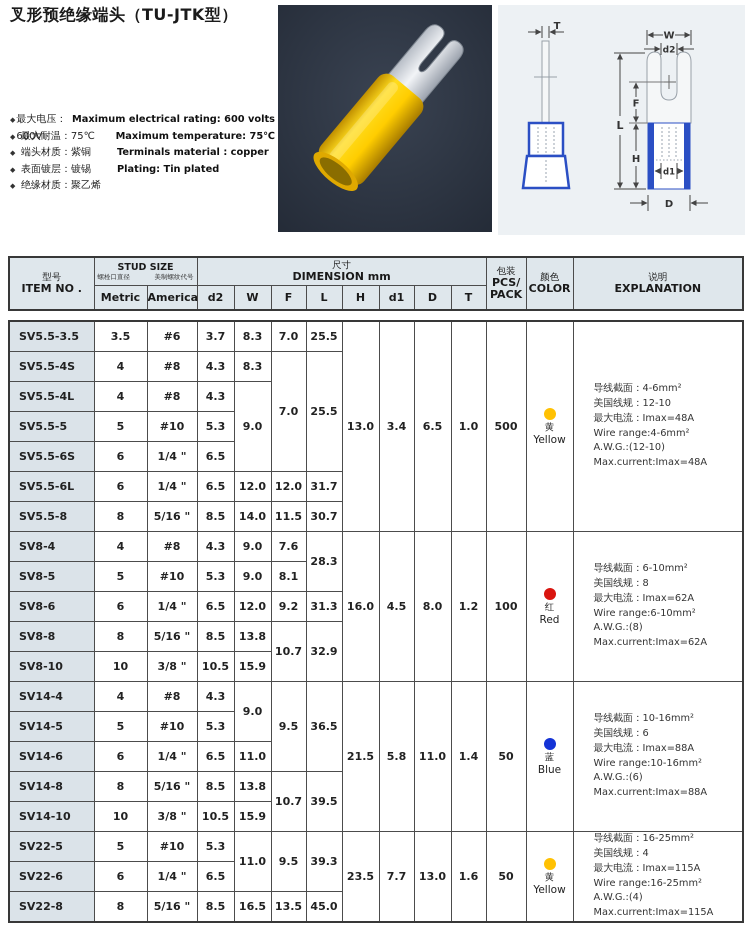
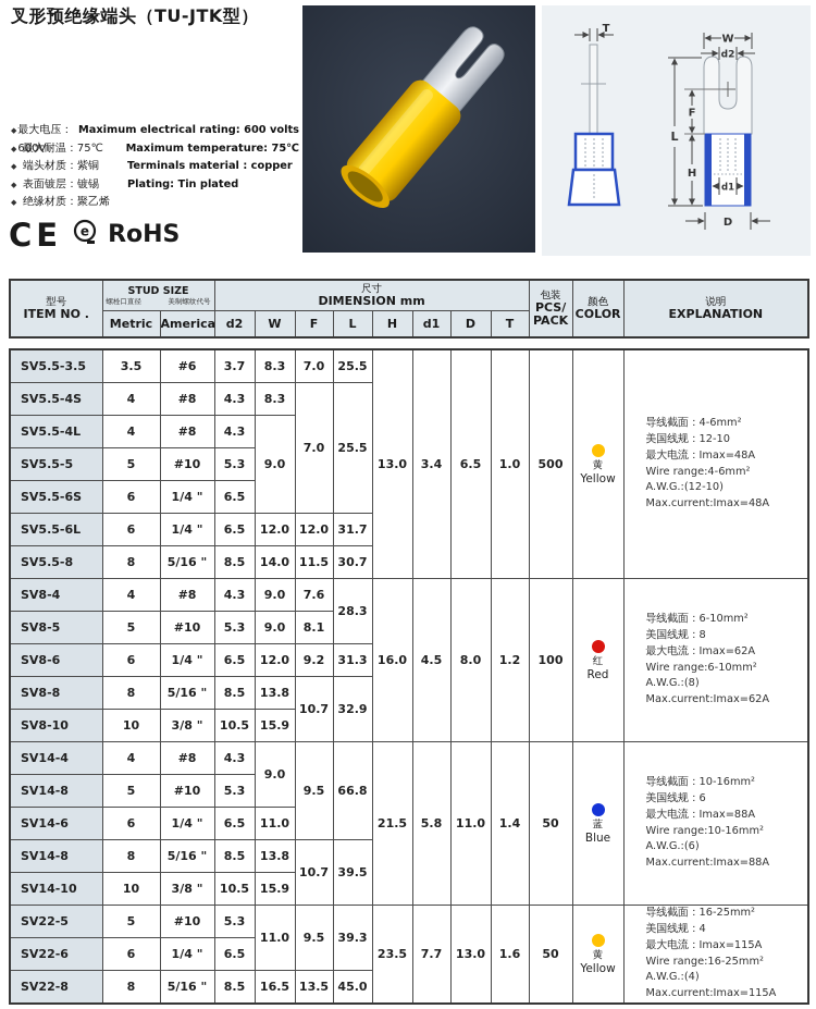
  叉形预绝缘端头（TU-JTK型）
  ◆
  最大电压：600V
  Maximum electrical rating: 600 volts
  ◆
  最大耐温：75℃
  Maximum temperature: 75℃
  ◆
  端头材质：紫铜
  Terminals material : copper
  ◆
  表面镀层：镀锡
  Plating: Tin plated
  ◆
  绝缘材质：聚乙烯
+ CE
+ e
+ RoHS
  T
  W
  d2
  L
  F
  H
  d1
  D
  型号 ITEM NO .	STUD SIZE 螺栓口直径 美制螺纹代号	尺寸 DIMENSION mm	包装 PCS/ PACK	颜色 COLOR	说明 EXPLANATION
  Metric	America	d2	W	F	L	H	d1	D	T
  SV5.5-3.5	3.5	#6	3.7	8.3	7.0	25.5	13.0	3.4	6.5	1.0	500	黄Yellow	导线截面：4-6mm²美国线规：12-10最大电流：Imax=48AWire range:4-6mm²A.W.G.:(12-10)Max.current:Imax=48A
  SV5.5-4S	4	#8	4.3	8.3	7.0	25.5
  SV5.5-4L	4	#8	4.3	9.0
  SV5.5-5	5	#10	5.3
  SV5.5-6S	6	1/4 "	6.5
  SV5.5-6L	6	1/4 "	6.5	12.0	12.0	31.7
  SV5.5-8	8	5/16 "	8.5	14.0	11.5	30.7
  SV8-4	4	#8	4.3	9.0	7.6	28.3	16.0	4.5	8.0	1.2	100	红Red	导线截面：6-10mm²美国线规：8最大电流：Imax=62AWire range:6-10mm²A.W.G.:(8)Max.current:Imax=62A
  SV8-5	5	#10	5.3	9.0	8.1
  SV8-6	6	1/4 "	6.5	12.0	9.2	31.3
  SV8-8	8	5/16 "	8.5	13.8	10.7	32.9
  SV8-10	10	3/8 "	10.5	15.9
- SV14-4	4	#8	4.3	9.0	9.5	36.5	21.5	5.8	11.0	1.4	50	蓝Blue	导线截面：10-16mm²美国线规：6最大电流：Imax=88AWire range:10-16mm²A.W.G.:(6)Max.current:Imax=88A
+ SV14-4	4	#8	4.3	9.0	9.5	66.8	21.5	5.8	11.0	1.4	50	蓝Blue	导线截面：10-16mm²美国线规：6最大电流：Imax=88AWire range:10-16mm²A.W.G.:(6)Max.current:Imax=88A
- SV14-5	5	#10	5.3
+ SV14-8	5	#10	5.3
  SV14-6	6	1/4 "	6.5	11.0
  SV14-8	8	5/16 "	8.5	13.8	10.7	39.5
  SV14-10	10	3/8 "	10.5	15.9
  SV22-5	5	#10	5.3	11.0	9.5	39.3	23.5	7.7	13.0	1.6	50	黄Yellow	导线截面：16-25mm²美国线规：4最大电流：Imax=115AWire range:16-25mm²A.W.G.:(4)Max.current:Imax=115A
  SV22-6	6	1/4 "	6.5
  SV22-8	8	5/16 "	8.5	16.5	13.5	45.0
